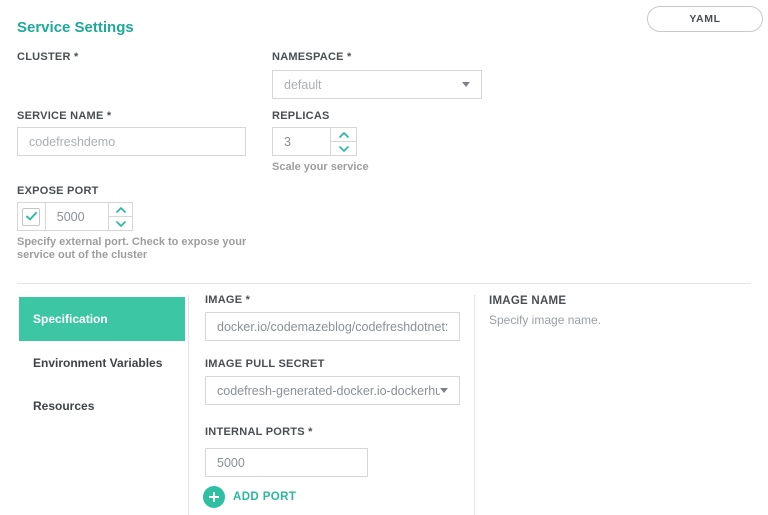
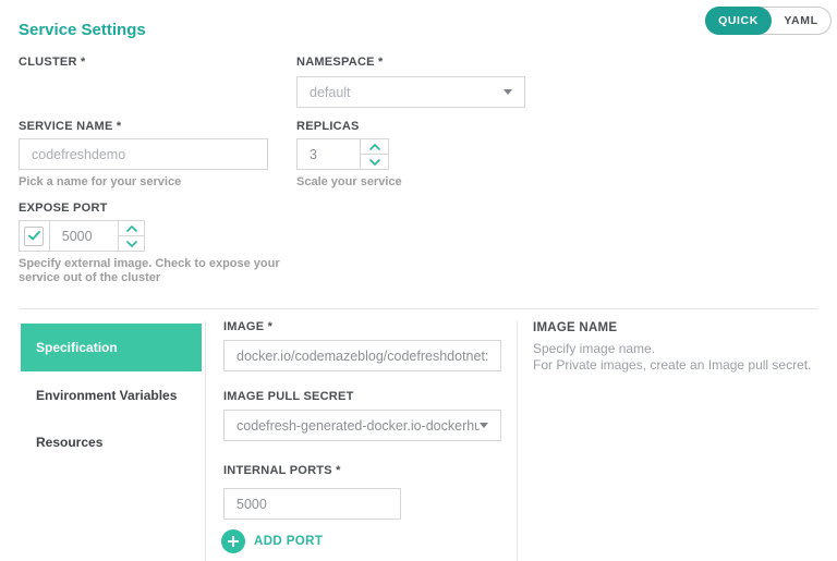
+ QUICK
  YAML
  Service Settings
  CLUSTER *
  NAMESPACE *
  default
  SERVICE NAME *
  codefreshdemo
+ Pick a name for your service
  REPLICAS
  3
  Scale your service
  EXPOSE PORT
  5000
- Specify external port. Check to expose your service out of the cluster
+ Specify external image. Check to expose your service out of the cluster
  Specification
  Environment Variables
  Resources
  IMAGE *
  docker.io/codemazeblog/codefreshdotnet:
  IMAGE PULL SECRET
  codefresh-generated-docker.io-dockerhu
  INTERNAL PORTS *
  5000
  ADD PORT
  IMAGE NAME
  Specify image name.
+ For Private images, create an Image pull secret.
